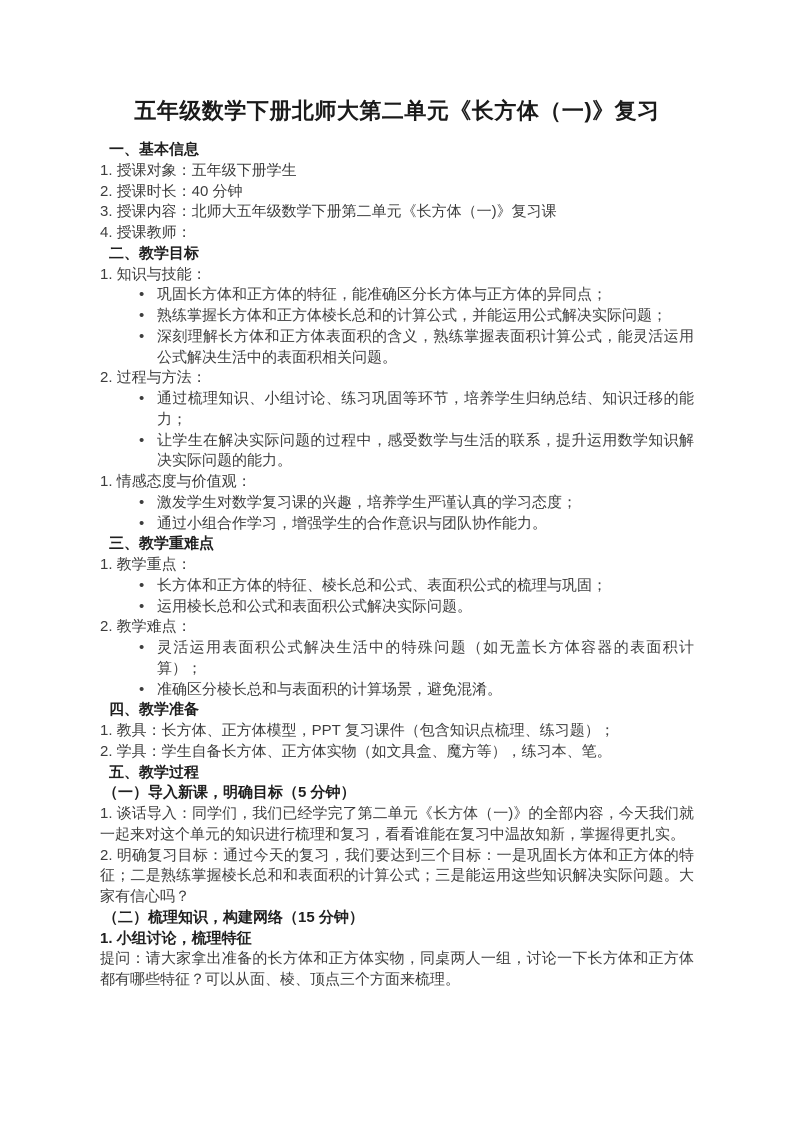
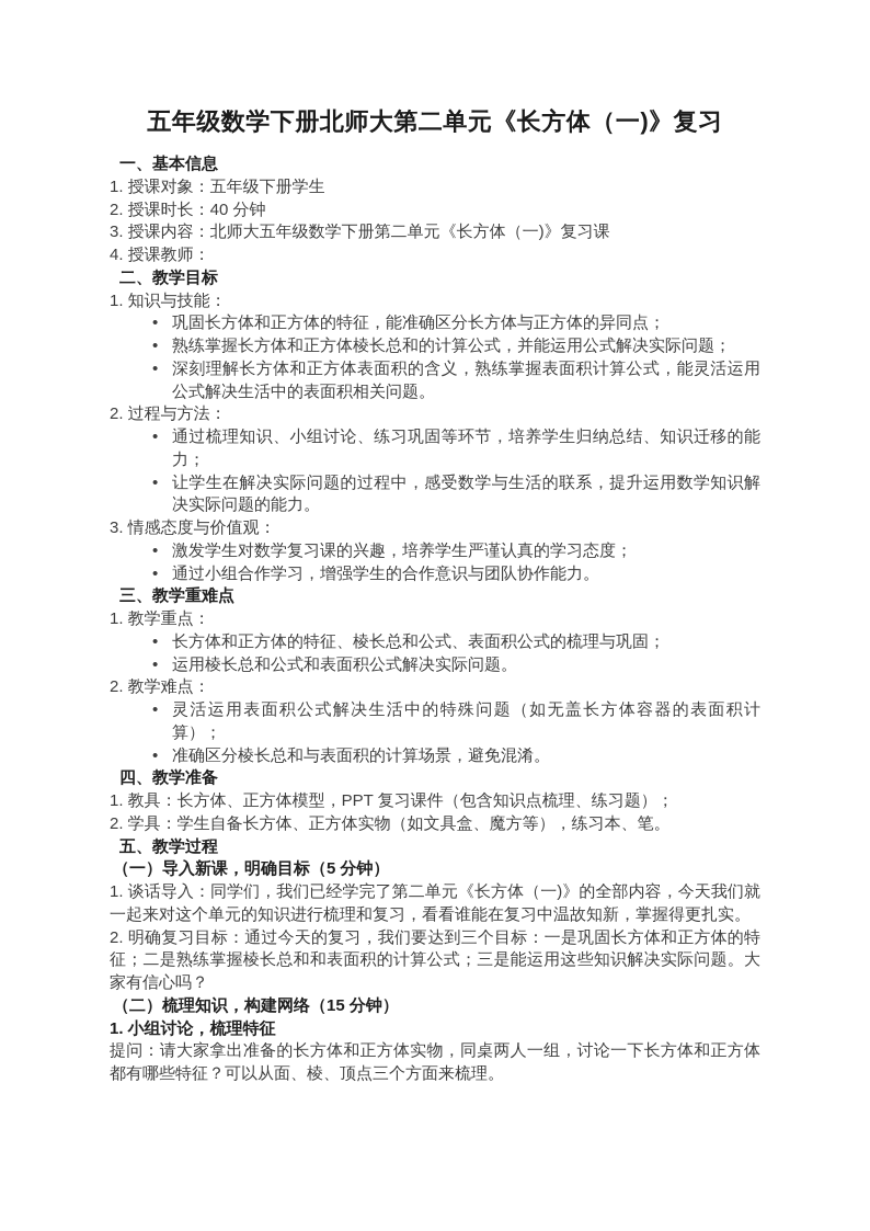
  五年级数学下册北师大第二单元《长方体（一)》复习
  一、基本信息
  1. 授课对象：五年级下册学生
  2. 授课时长：40 分钟
  3. 授课内容：北师大五年级数学下册第二单元《长方体（一)》复习课
  4. 授课教师：
  二、教学目标
  1. 知识与技能：
  巩固长方体和正方体的特征，能准确区分长方体与正方体的异同点；
  熟练掌握长方体和正方体棱长总和的计算公式，并能运用公式解决实际问题；
  深刻理解长方体和正方体表面积的含义，熟练掌握表面积计算公式，能灵活运用公式解决生活中的表面积相关问题。
  2. 过程与方法：
  通过梳理知识、小组讨论、练习巩固等环节，培养学生归纳总结、知识迁移的能力；
  让学生在解决实际问题的过程中，感受数学与生活的联系，提升运用数学知识解决实际问题的能力。
- 1. 情感态度与价值观：
+ 3. 情感态度与价值观：
  激发学生对数学复习课的兴趣，培养学生严谨认真的学习态度；
  通过小组合作学习，增强学生的合作意识与团队协作能力。
  三、教学重难点
  1. 教学重点：
  长方体和正方体的特征、棱长总和公式、表面积公式的梳理与巩固；
  运用棱长总和公式和表面积公式解决实际问题。
  2. 教学难点：
  灵活运用表面积公式解决生活中的特殊问题（如无盖长方体容器的表面积计算）；
  准确区分棱长总和与表面积的计算场景，避免混淆。
  四、教学准备
  1. 教具：长方体、正方体模型，PPT 复习课件（包含知识点梳理、练习题）；
  2. 学具：学生自备长方体、正方体实物（如文具盒、魔方等），练习本、笔。
  五、教学过程
  （一）导入新课，明确目标（5 分钟）
  1. 谈话导入：同学们，我们已经学完了第二单元《长方体（一)》的全部内容，今天我们就一起来对这个单元的知识进行梳理和复习，看看谁能在复习中温故知新，掌握得更扎实。
  2. 明确复习目标：通过今天的复习，我们要达到三个目标：一是巩固长方体和正方体的特征；二是熟练掌握棱长总和和表面积的计算公式；三是能运用这些知识解决实际问题。大家有信心吗？
  （二）梳理知识，构建网络（15 分钟）
  1. 小组讨论，梳理特征
  提问：请大家拿出准备的长方体和正方体实物，同桌两人一组，讨论一下长方体和正方体都有哪些特征？可以从面、棱、顶点三个方面来梳理。
